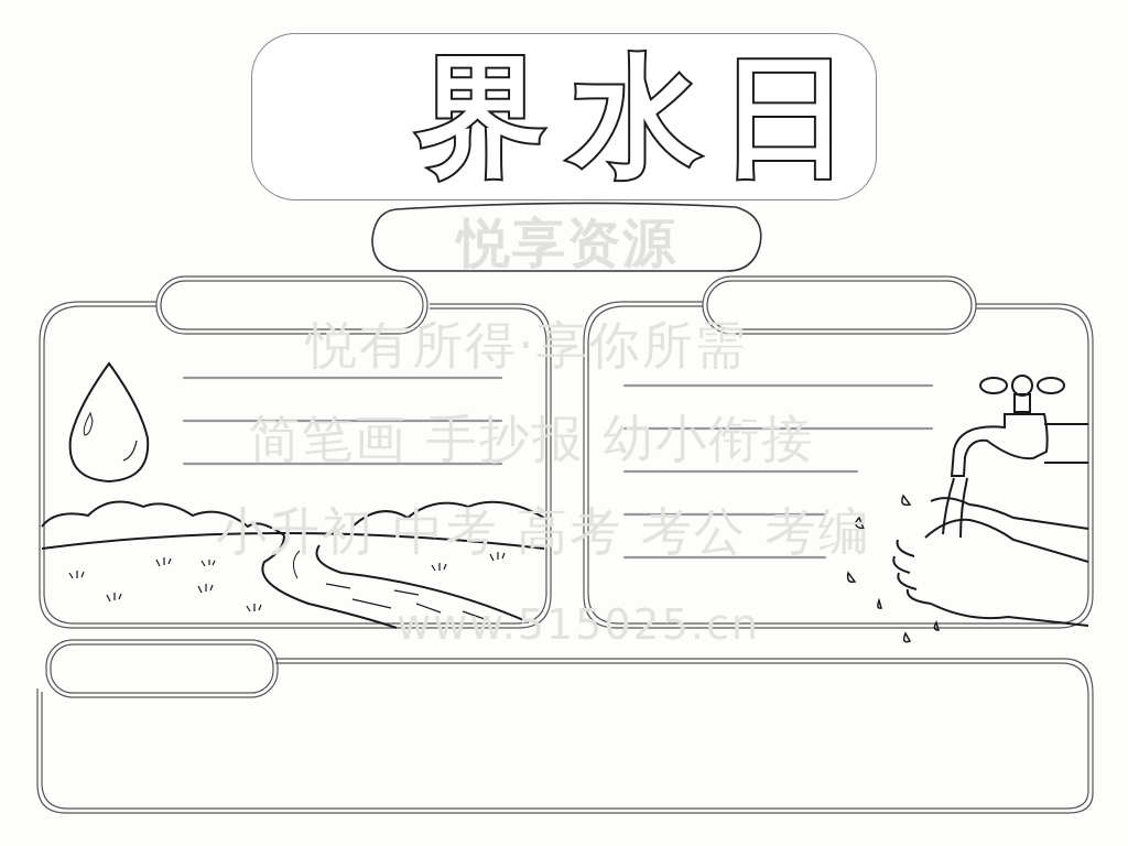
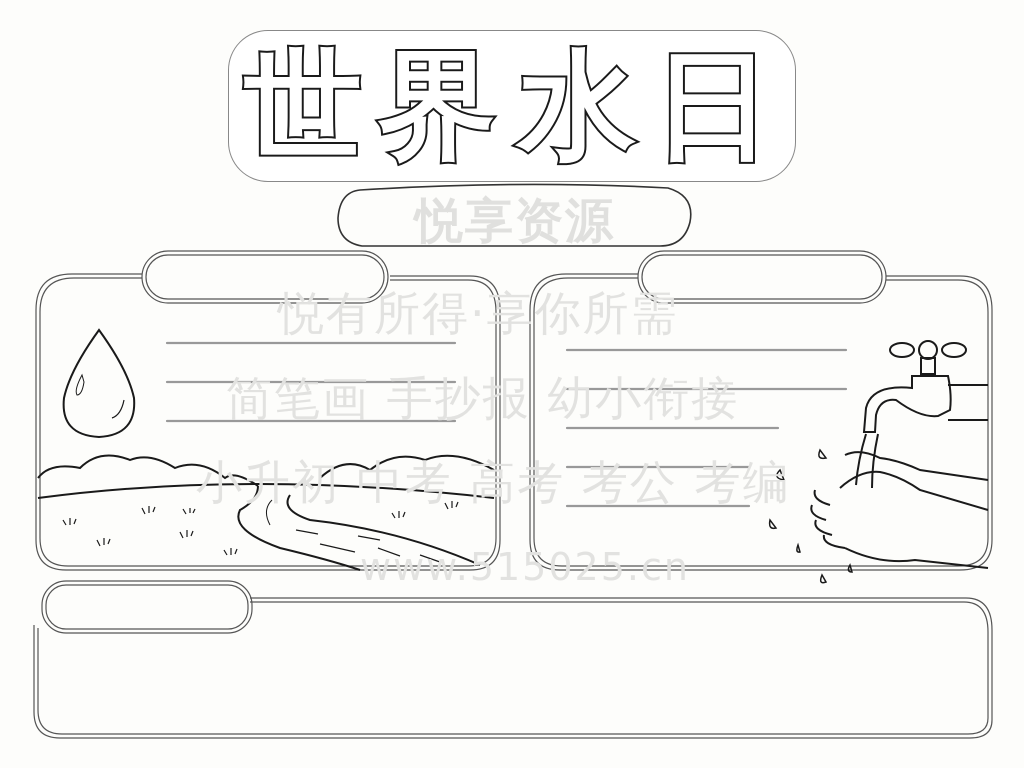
+ 世
  界
  水
  日
  悦享资源
  悦有所得·享你所需
  简笔画 手抄报 幼小衔接
  小升初 中考 高考 考公 考编
  www.515025.cn
